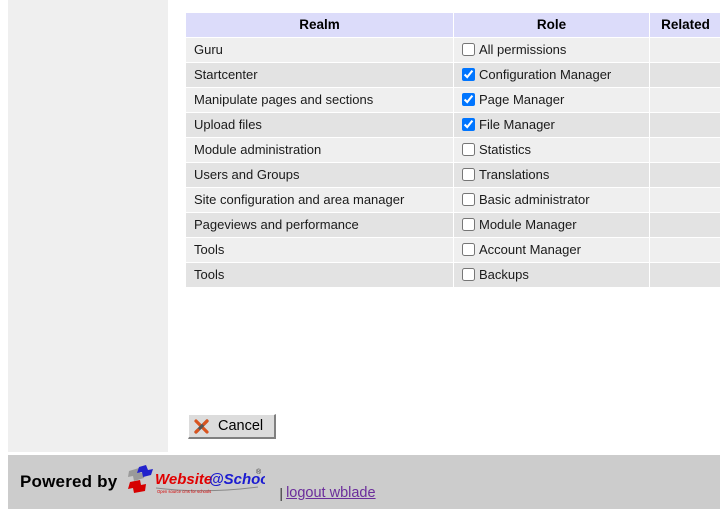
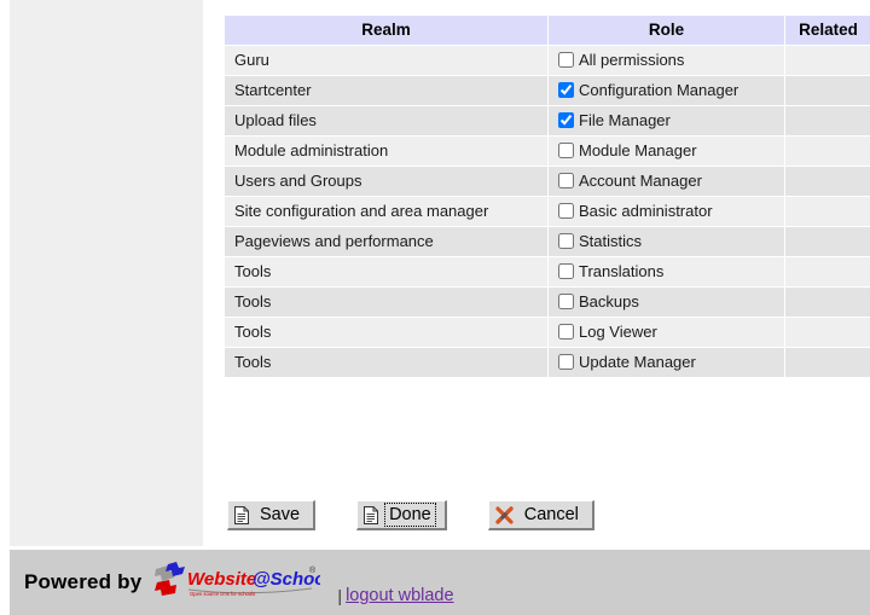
  Realm	Role	Related
  Guru	All permissions
  Startcenter	Configuration Manager
- Manipulate pages and sections	Page Manager
  Upload files	File Manager
- Module administration	Statistics
+ Module administration	Module Manager
- Users and Groups	Translations
+ Users and Groups	Account Manager
  Site configuration and area manager	Basic administrator
- Pageviews and performance	Module Manager
+ Pageviews and performance	Statistics
- Tools	Account Manager
+ Tools	Translations
  Tools	Backups
+ Tools	Log Viewer
+ Tools	Update Manager
+ Save
+ Done
  Cancel
  Powered by
  Website
  @Schoo
  |
  logout wblade
